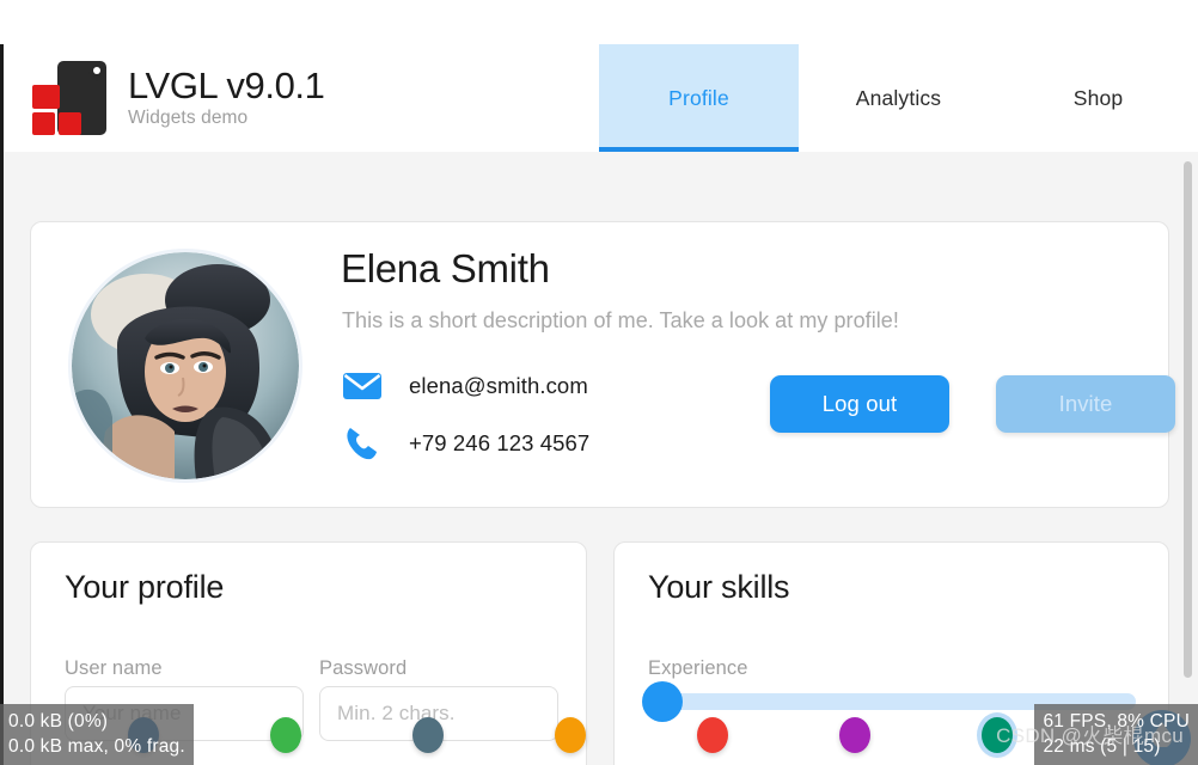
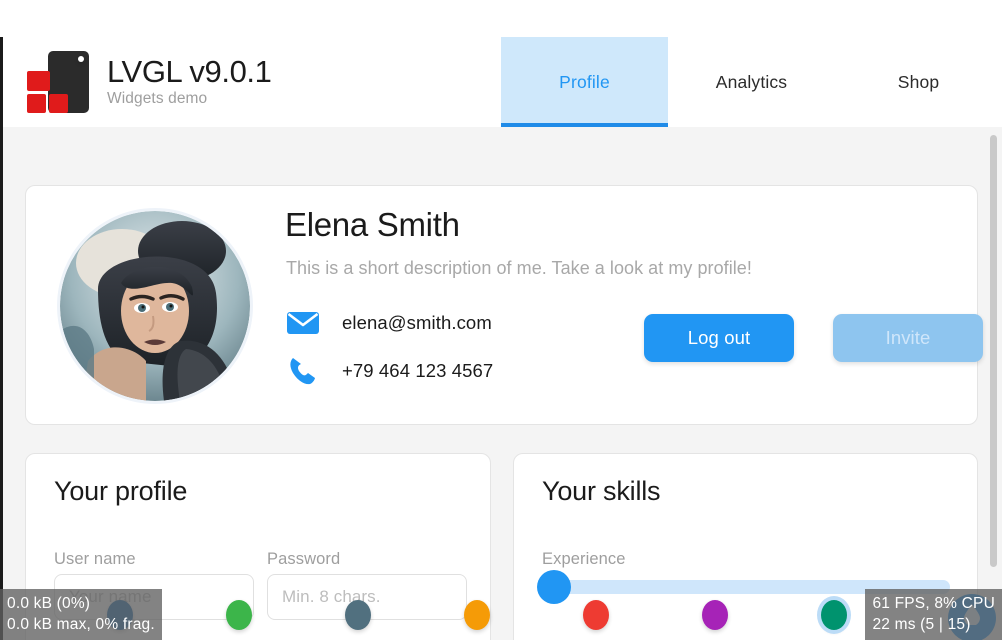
  LVGL v9.0.1
  Widgets demo
  Profile
  Analytics
  Shop
  Elena Smith
  This is a short description of me. Take a look at my profile!
  elena@smith.com
- +79 246 123 4567
+ +79 464 123 4567
  Log out
  Invite
  Your profile
  User name
  Your name
  Password
- Min. 2 chars.
+ Min. 8 chars.
  Your skills
  Experience
  0.0 kB (0%)
  0.0 kB max, 0% frag.
  61 FPS, 8% CPU
  22 ms (5 | 15)
- CSDN @火柴棍mcu
